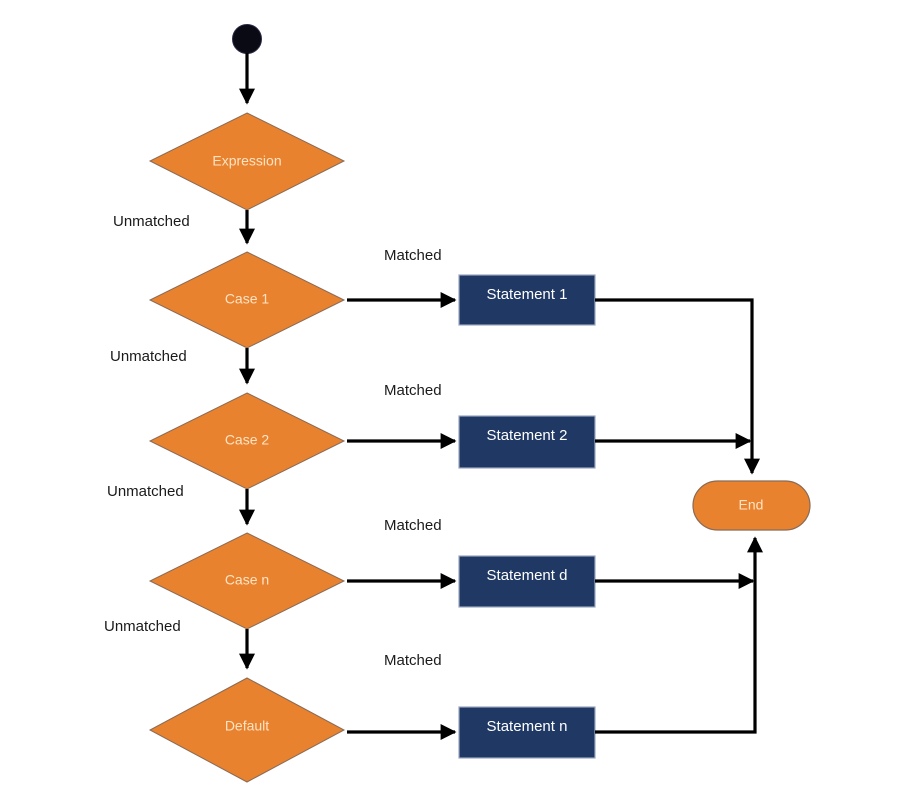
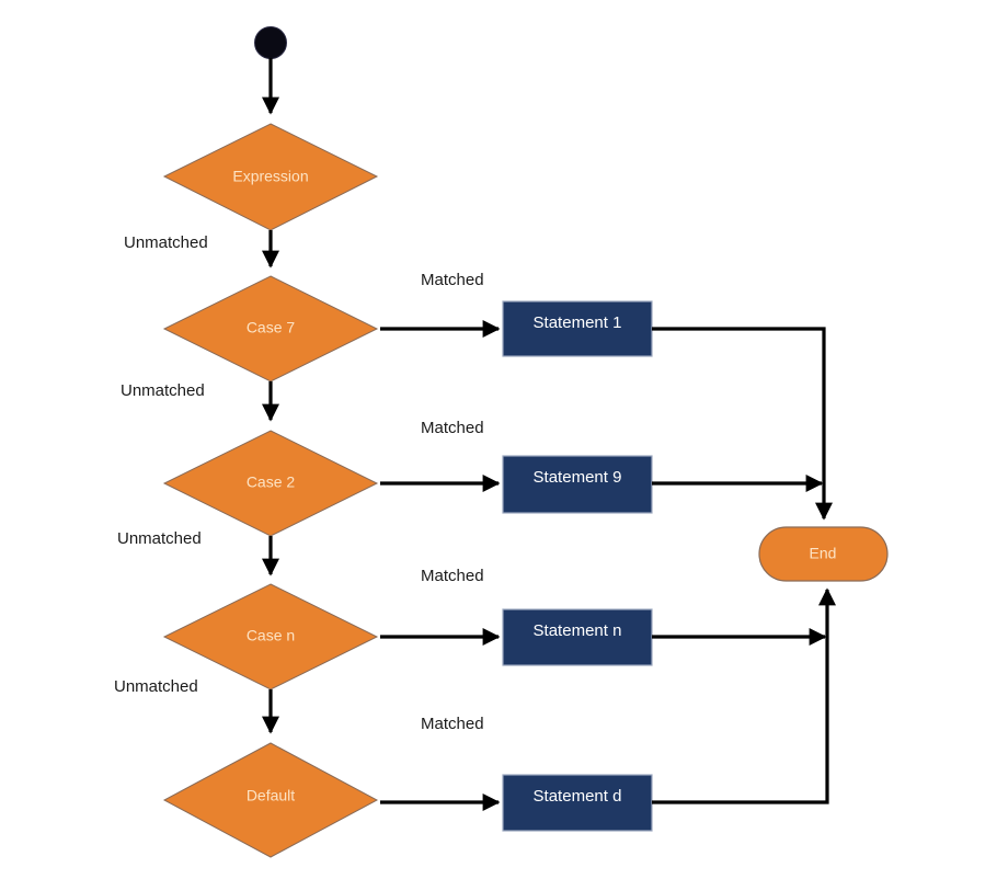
  Expression
  Unmatched
- Case 1
+ Case 7
  Matched
  Statement 1
  Unmatched
  Case 2
  Matched
- Statement 2
+ Statement 9
  Unmatched
  End
  Case n
  Matched
- Statement d
+ Statement n
  Unmatched
  Default
  Matched
- Statement n
+ Statement d
